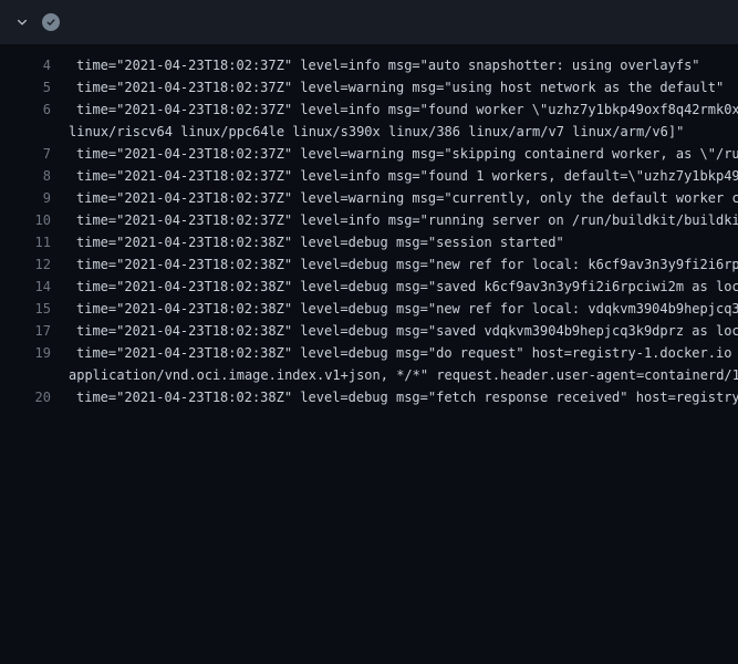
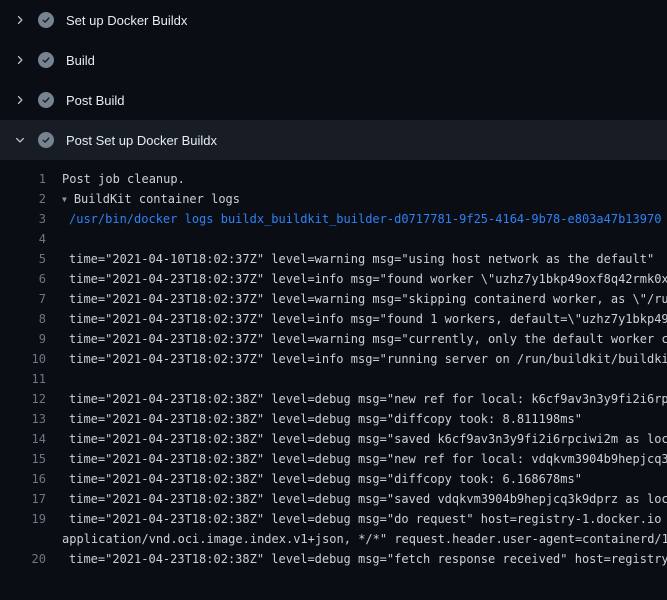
+ Set up Docker Buildx
+ Build
+ Post Build
+ Post Set up Docker Buildx
+ 1
+ Post job cleanup.
+ 2
+ ▼ BuildKit container logs
+ 3
+ /usr/bin/docker logs buildx_buildkit_builder-d0717781-9f25-4164-9b78-e803a47b13970
  4
- time="2021-04-23T18:02:37Z" level=info msg="auto snapshotter: using overlayfs"
  5
- time="2021-04-23T18:02:37Z" level=warning msg="using host network as the default"
+ time="2021-04-10T18:02:37Z" level=warning msg="using host network as the default"
  6
  time="2021-04-23T18:02:37Z" level=info msg="found worker \"uzhz7y1bkp49oxf8q42rmk0x
- linux/riscv64 linux/ppc64le linux/s390x linux/386 linux/arm/v7 linux/arm/v6]"
  7
  time="2021-04-23T18:02:37Z" level=warning msg="skipping containerd worker, as \"/ru
  8
  time="2021-04-23T18:02:37Z" level=info msg="found 1 workers, default=\"uzhz7y1bkp49
  9
  time="2021-04-23T18:02:37Z" level=warning msg="currently, only the default worker c
  10
  time="2021-04-23T18:02:37Z" level=info msg="running server on /run/buildkit/buildki
  11
- time="2021-04-23T18:02:38Z" level=debug msg="session started"
  12
  time="2021-04-23T18:02:38Z" level=debug msg="new ref for local: k6cf9av3n3y9fi2i6rp
+ 13
+ time="2021-04-23T18:02:38Z" level=debug msg="diffcopy took: 8.811198ms"
  14
  time="2021-04-23T18:02:38Z" level=debug msg="saved k6cf9av3n3y9fi2i6rpciwi2m as loc
  15
  time="2021-04-23T18:02:38Z" level=debug msg="new ref for local: vdqkvm3904b9hepjcq3
+ 16
+ time="2021-04-23T18:02:38Z" level=debug msg="diffcopy took: 6.168678ms"
  17
  time="2021-04-23T18:02:38Z" level=debug msg="saved vdqkvm3904b9hepjcq3k9dprz as loc
  19
  time="2021-04-23T18:02:38Z" level=debug msg="do request" host=registry-1.docker.io
  application/vnd.oci.image.index.v1+json, */*" request.header.user-agent=containerd/1
  20
  time="2021-04-23T18:02:38Z" level=debug msg="fetch response received" host=registry
